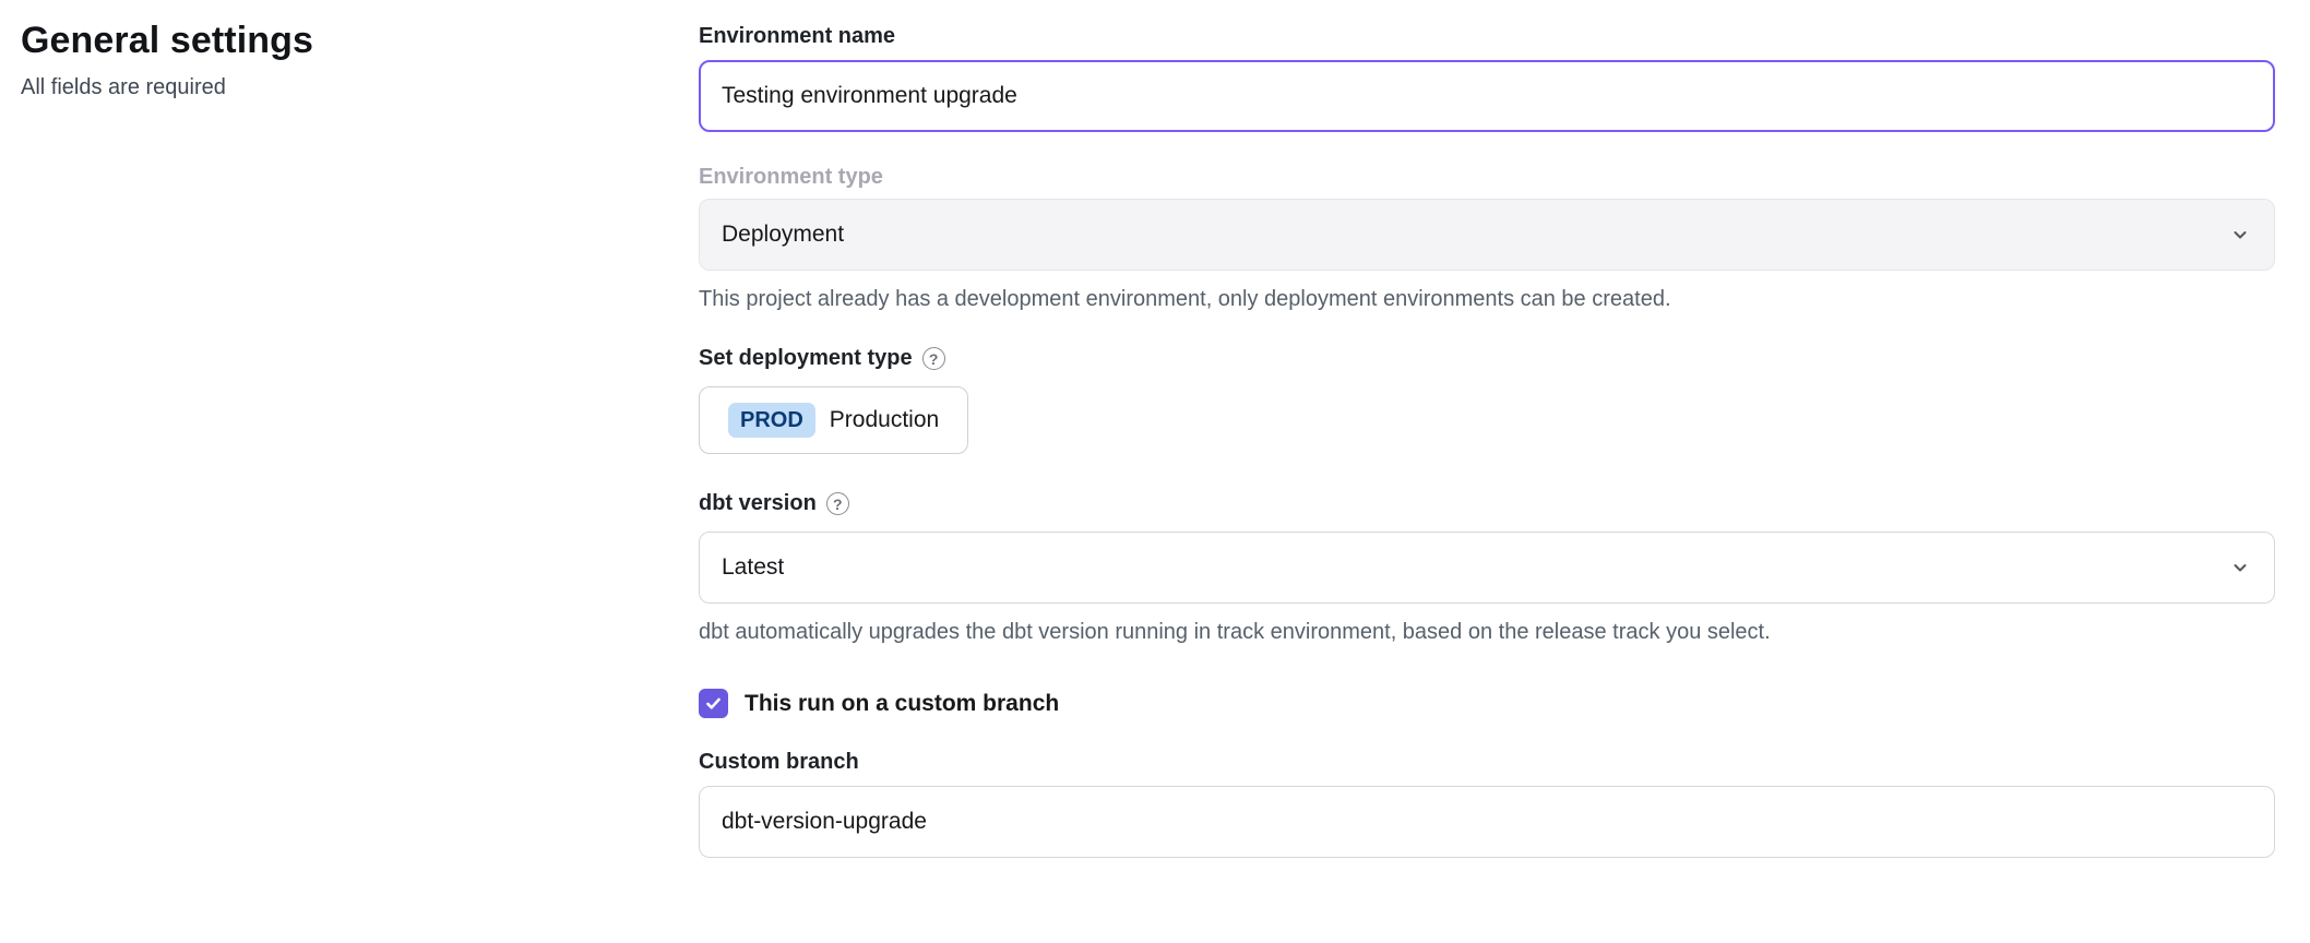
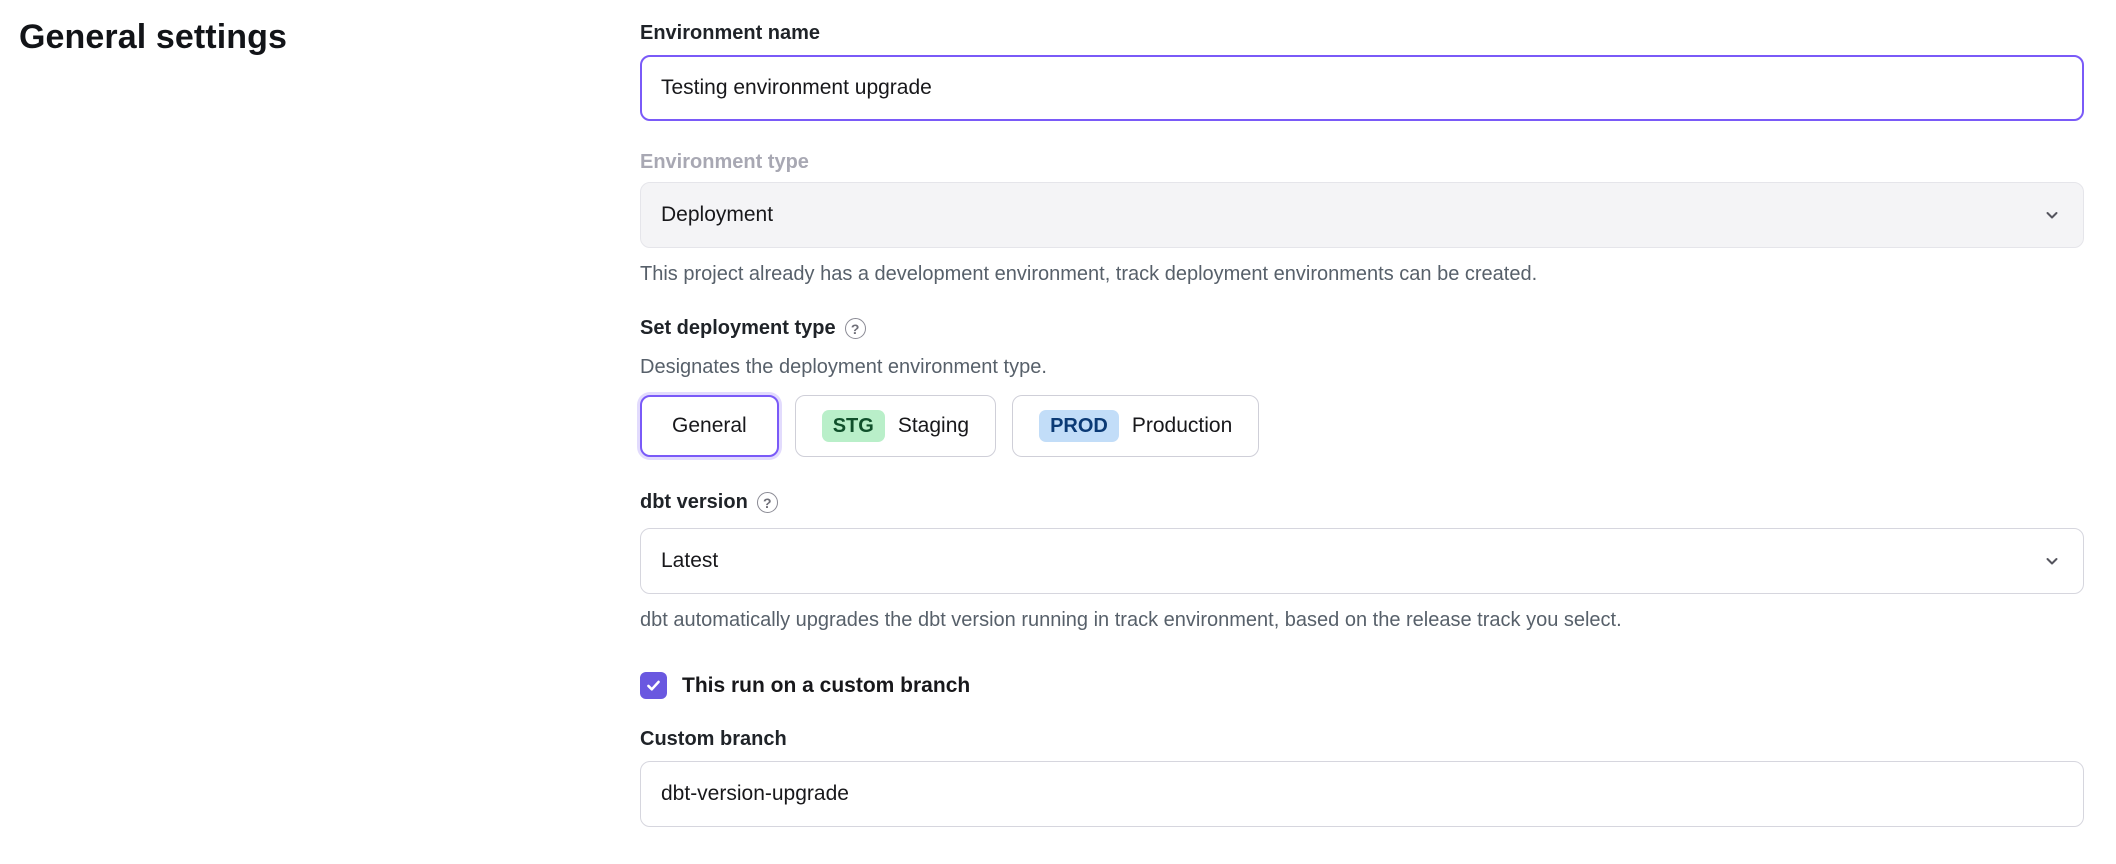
  General settings
- All fields are required
  Environment name
  Testing environment upgrade
  Environment type
  Deployment
- This project already has a development environment, only deployment environments can be created.
+ This project already has a development environment, track deployment environments can be created.
  Set deployment type
  ?
+ Designates the deployment environment type.
+ General
+ STG
+ Staging
  PROD
  Production
  dbt version
  ?
  Latest
  dbt automatically upgrades the dbt version running in track environment, based on the release track you select.
  This run on a custom branch
  Custom branch
  dbt-version-upgrade
